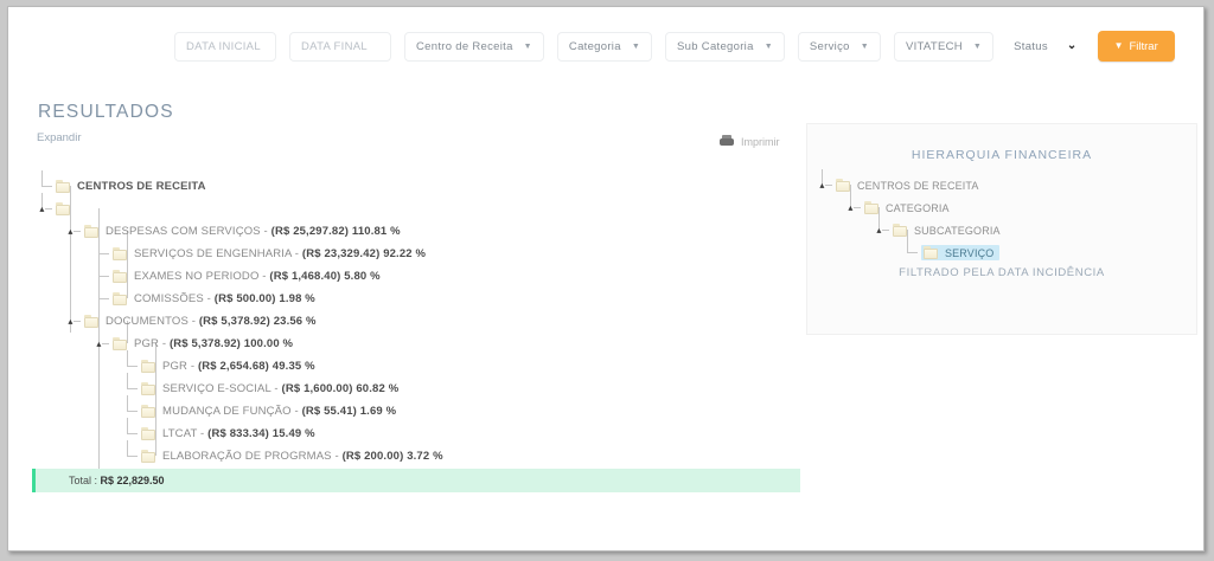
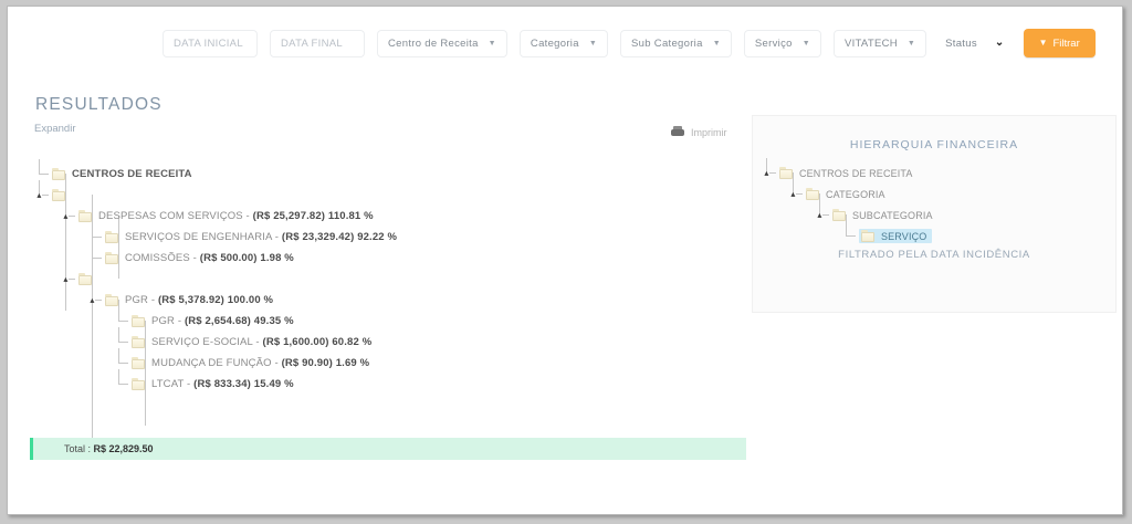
  DATA INICIAL
  DATA FINAL
  Centro de Receita
  Categoria
  Sub Categoria
  Serviço
  VITATECH
  Status
  ⌄
  ▼
  Filtrar
  RESULTADOS
  Expandir
  Imprimir
  CENTROS DE RECEITA
  ▴
  ▴
  DESPESAS COM SERVIÇOS - (R$ 25,297.82) 110.81 %
  SERVIÇOS DE ENGENHARIA - (R$ 23,329.42) 92.22 %
- EXAMES NO PERIODO - (R$ 1,468.40) 5.80 %
  COMISSÕES - (R$ 500.00) 1.98 %
  ▴
- DOCUMENTOS - (R$ 5,378.92) 23.56 %
  ▴
  PGR - (R$ 5,378.92) 100.00 %
  PGR - (R$ 2,654.68) 49.35 %
  SERVIÇO E-SOCIAL - (R$ 1,600.00) 60.82 %
- MUDANÇA DE FUNÇÃO - (R$ 55.41) 1.69 %
+ MUDANÇA DE FUNÇÃO - (R$ 90.90) 1.69 %
  LTCAT - (R$ 833.34) 15.49 %
- ELABORAÇÃO DE PROGRMAS - (R$ 200.00) 3.72 %
  Total : R$ 22,829.50
  HIERARQUIA FINANCEIRA
  ▴
  CENTROS DE RECEITA
  ▴
  CATEGORIA
  ▴
  SUBCATEGORIA
  SERVIÇO
  FILTRADO PELA DATA INCIDÊNCIA
